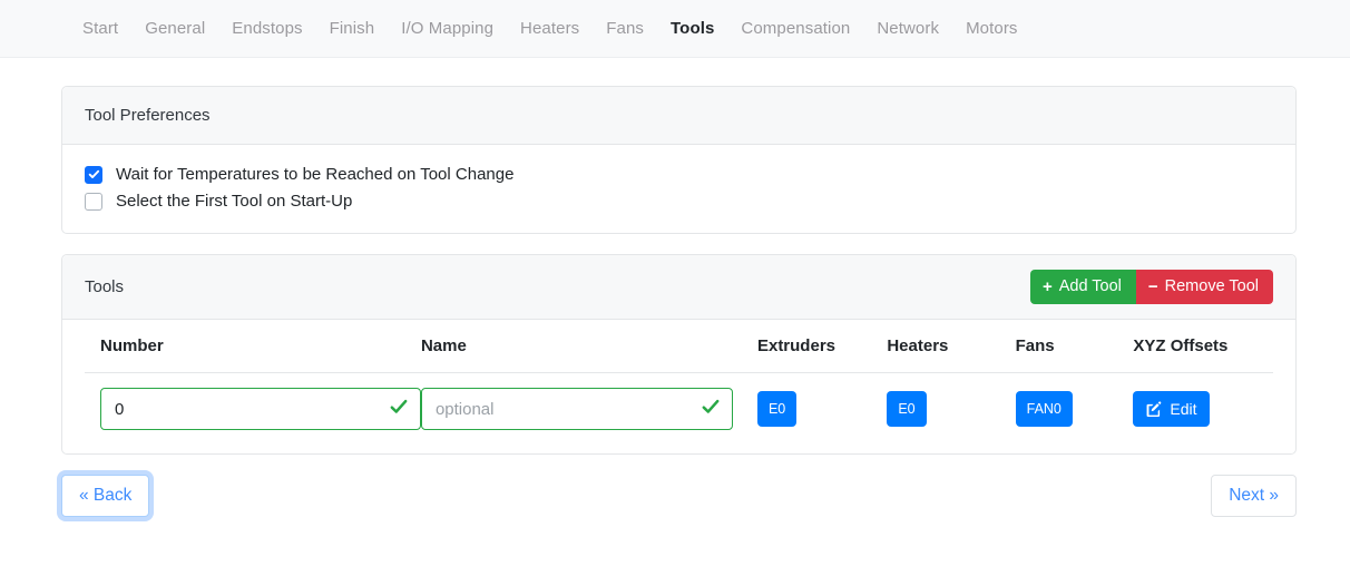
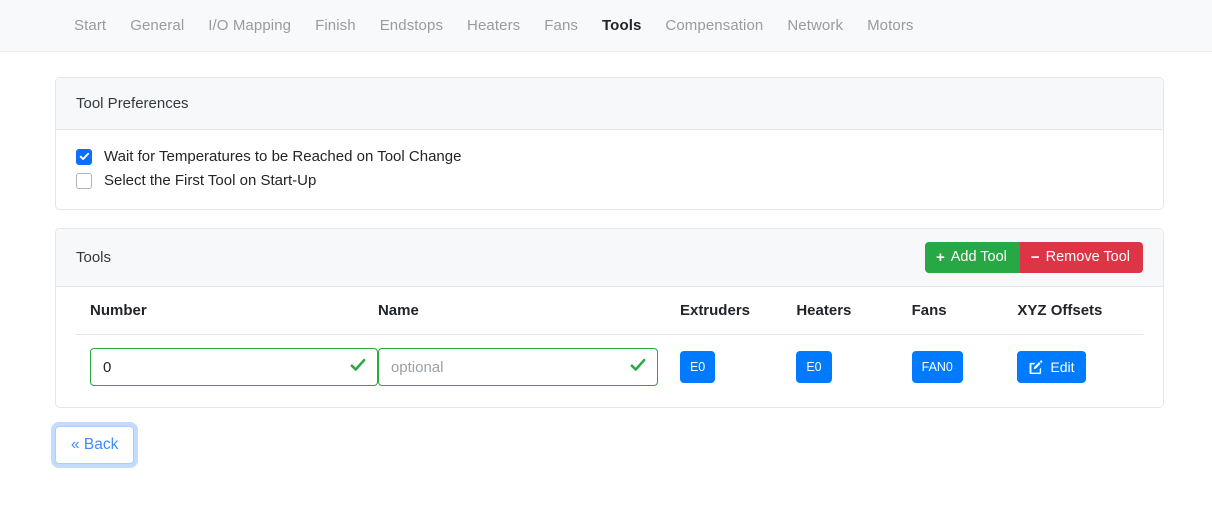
  Start
  General
- Endstops
+ I/O Mapping
  Finish
- I/O Mapping
+ Endstops
  Heaters
  Fans
  Tools
  Compensation
  Network
  Motors
  Tool Preferences
  Wait for Temperatures to be Reached on Tool Change
  Select the First Tool on Start-Up
  Tools
  +
  Add Tool
  −
  Remove Tool
  Number	Name	Extruders	Heaters	Fans	XYZ Offsets
  0	optional	E0	E0	FAN0	Edit
  « Back
- Next »
